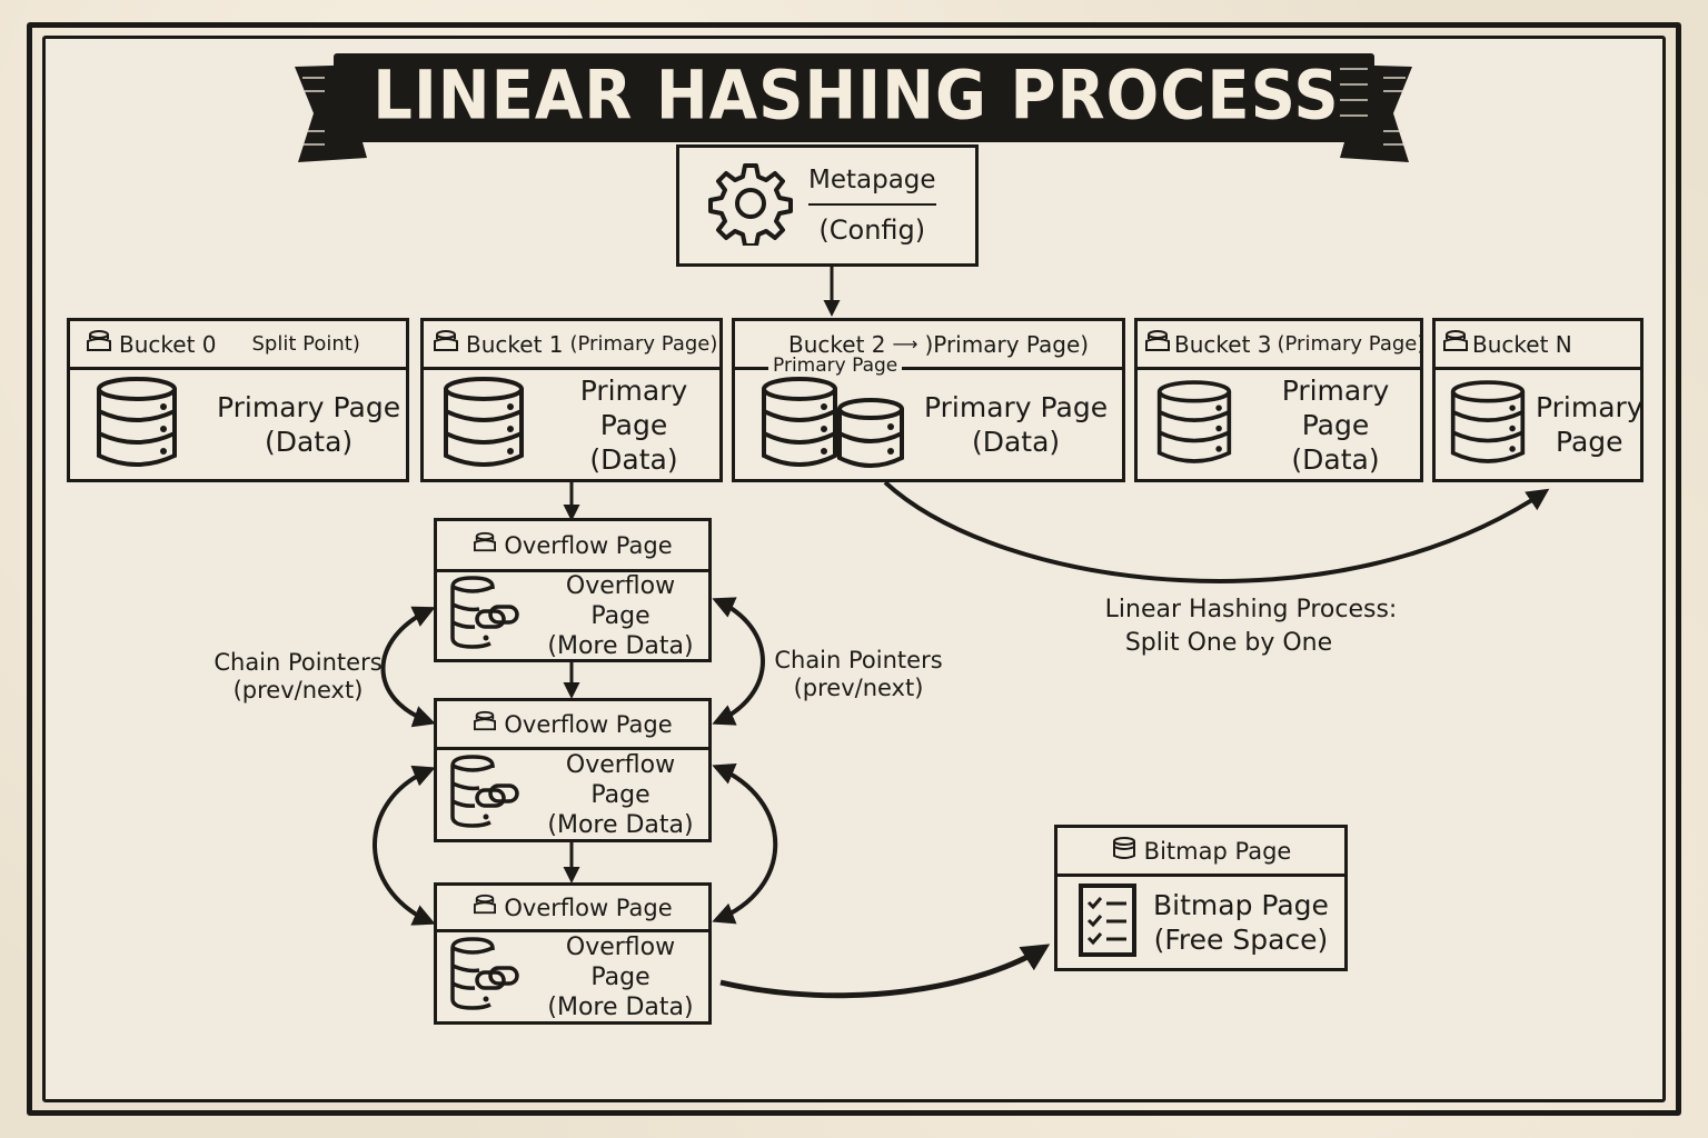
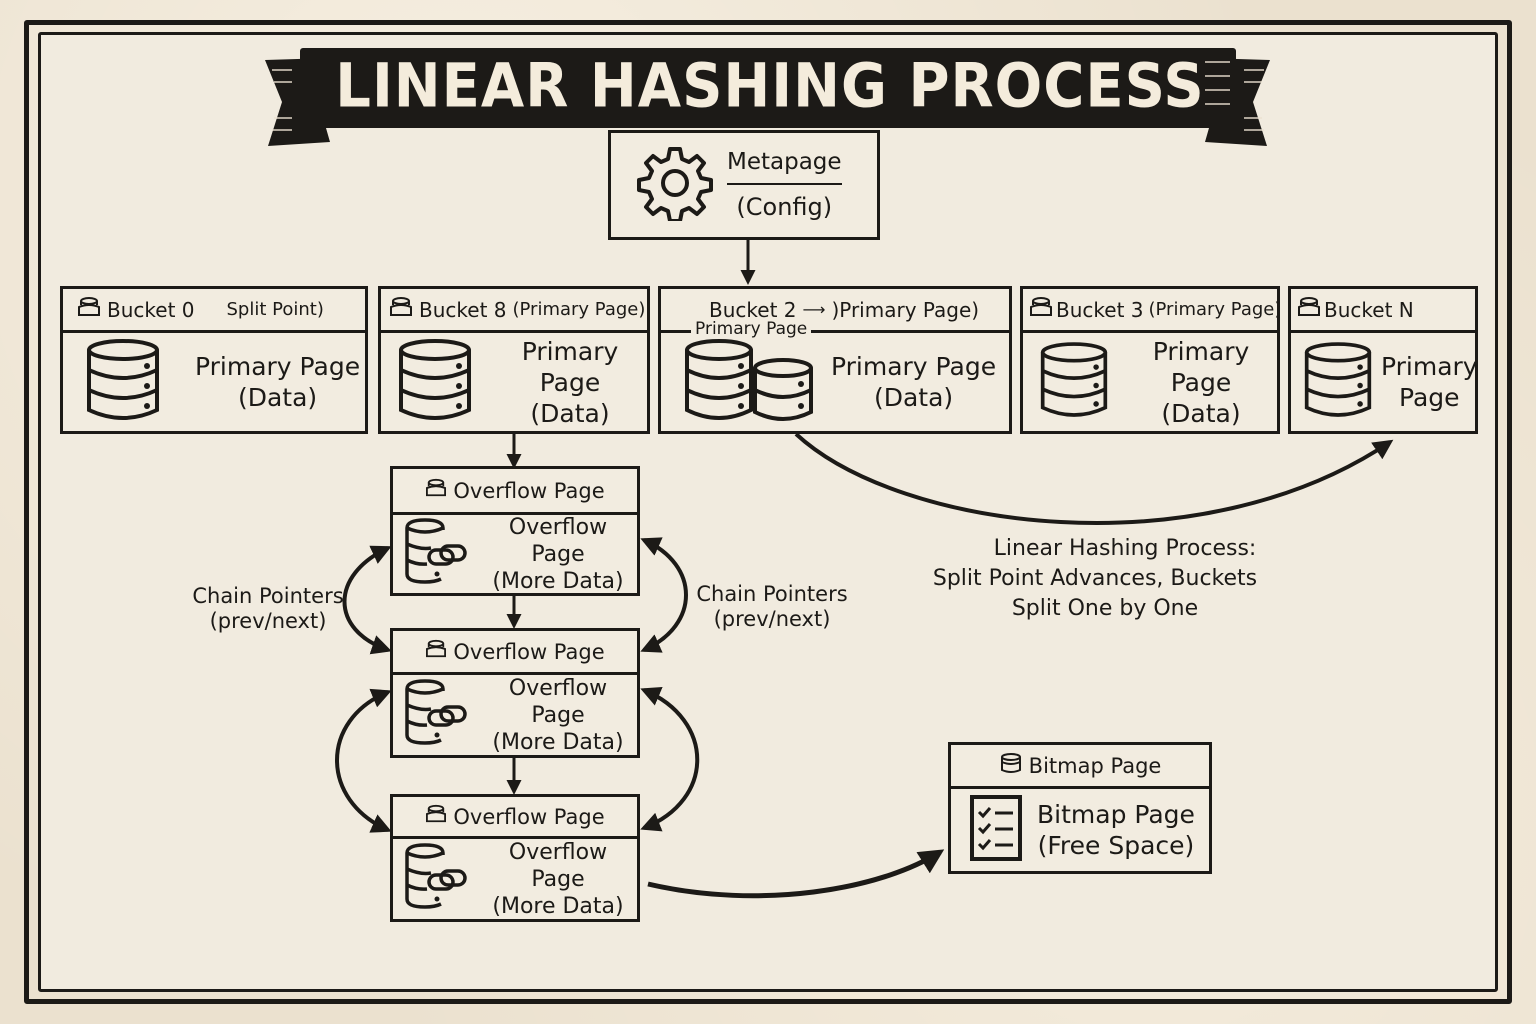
  LINEAR HASHING PROCESS
  Metapage
  (Config)
  Bucket 0
  Split Point)
  Primary Page
  (Data)
- Bucket 1
+ Bucket 8
  (Primary Page)
  Primary Page
  (Data)
  Bucket 2
  ⟶
  )Primary Page)
  Primary Page
  Primary Page
  (Data)
  Bucket 3
  (Primary Page)
  Primary Page
  (Data)
  Bucket N
  Primary
  Page
  Overflow Page
  Overflow Page
  (More Data)
  Overflow Page
  Overflow Page
  (More Data)
  Overflow Page
  Overflow Page
  (More Data)
  Chain Pointers
  (prev/next)
  Chain Pointers
  (prev/next)
  Linear Hashing Process:
+ Split Point Advances, Buckets
  Split One by One
  Bitmap Page
  Bitmap Page
  (Free Space)
